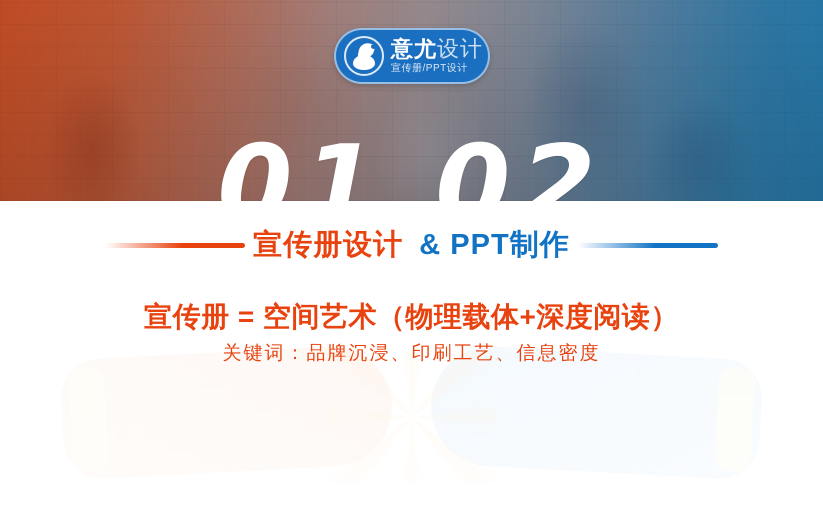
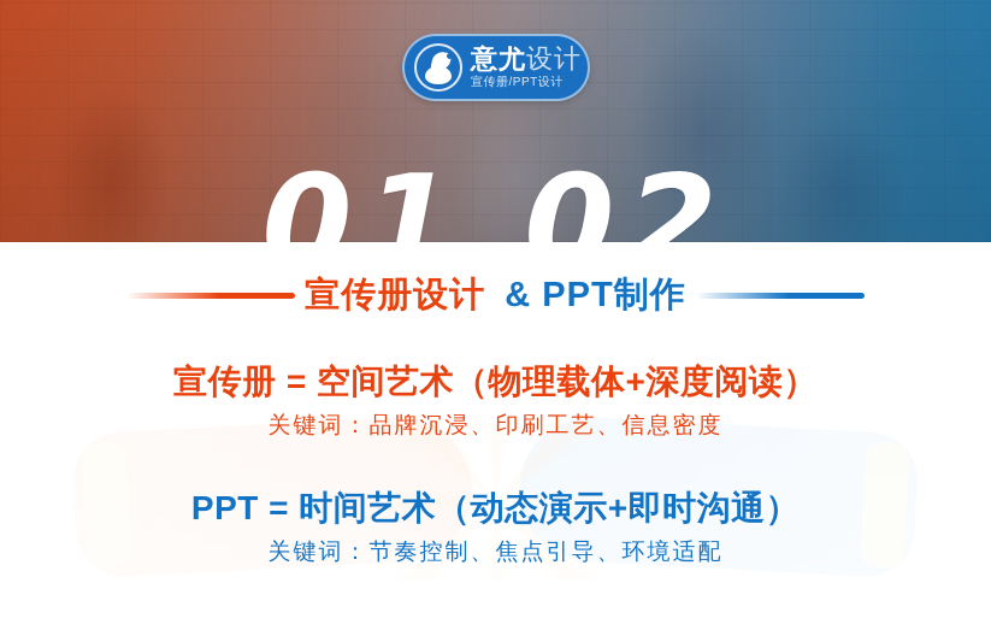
  01 02
  意尤设计
  宣传册/PPT设计
  宣传册设计
  & PPT制作
  宣传册 = 空间艺术（物理载体+深度阅读）
  关键词：品牌沉浸、印刷工艺、信息密度
+ PPT = 时间艺术（动态演示+即时沟通）
+ 关键词：节奏控制、焦点引导、环境适配
